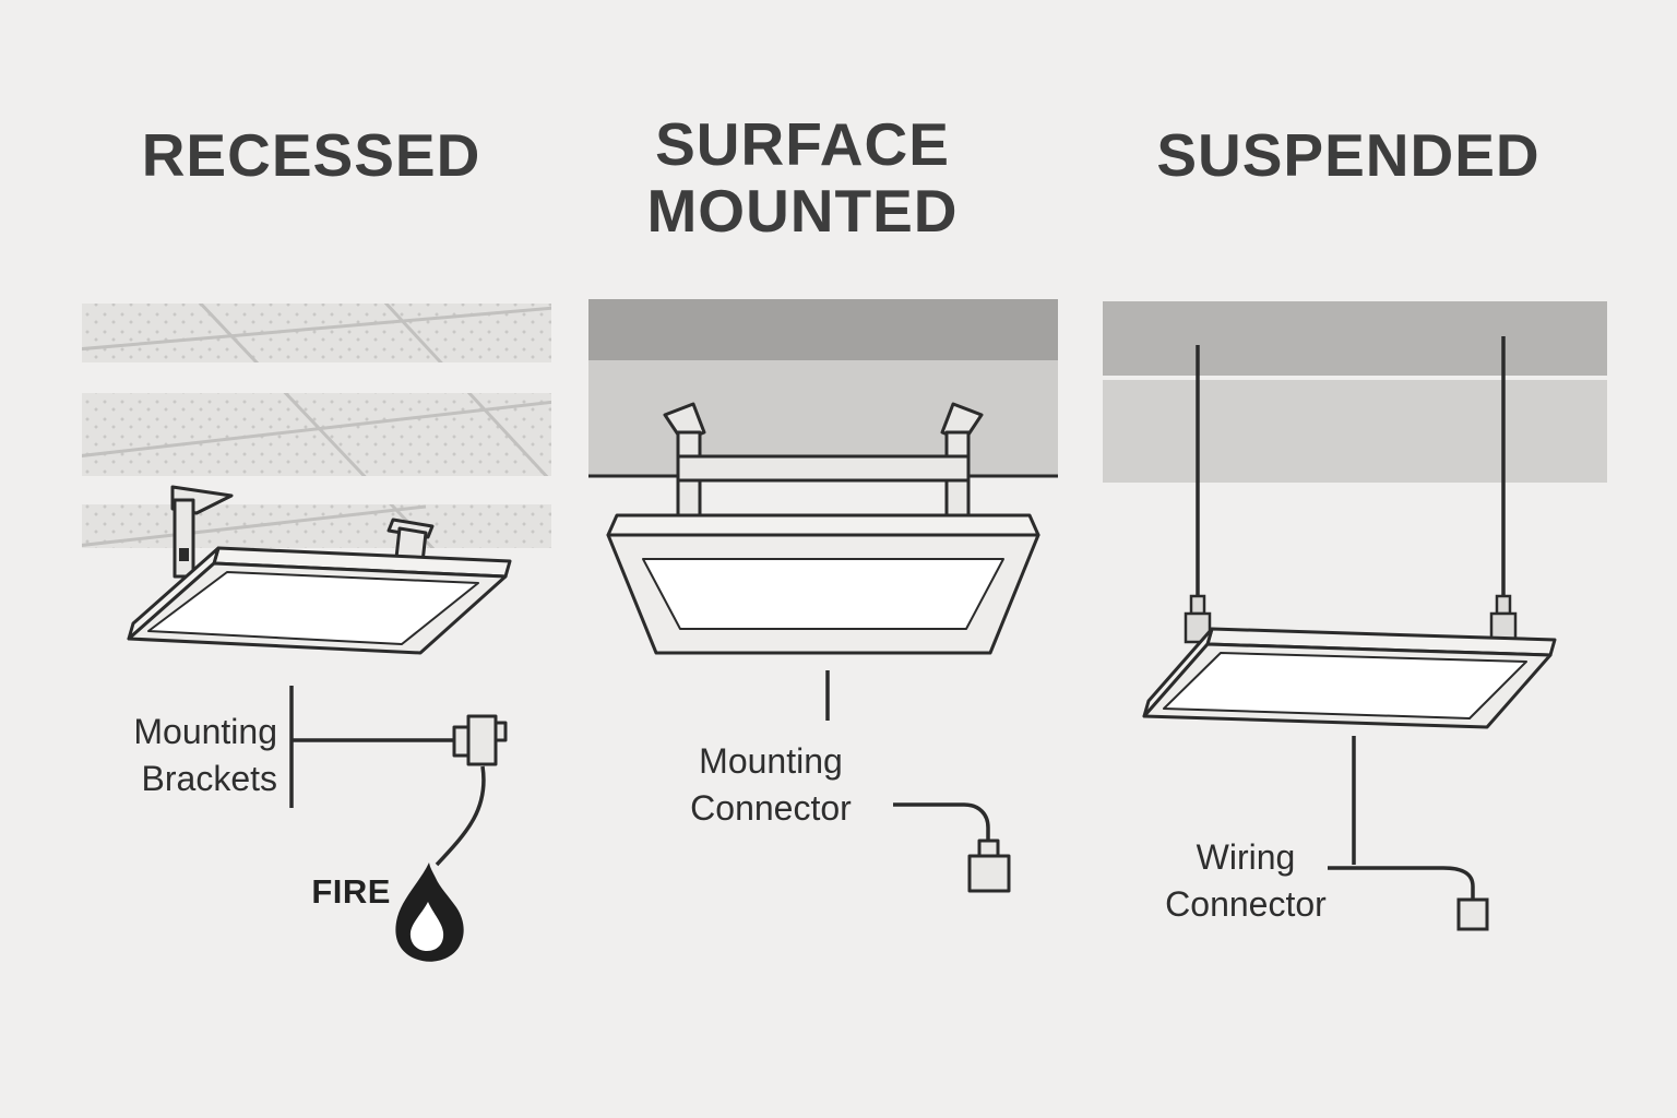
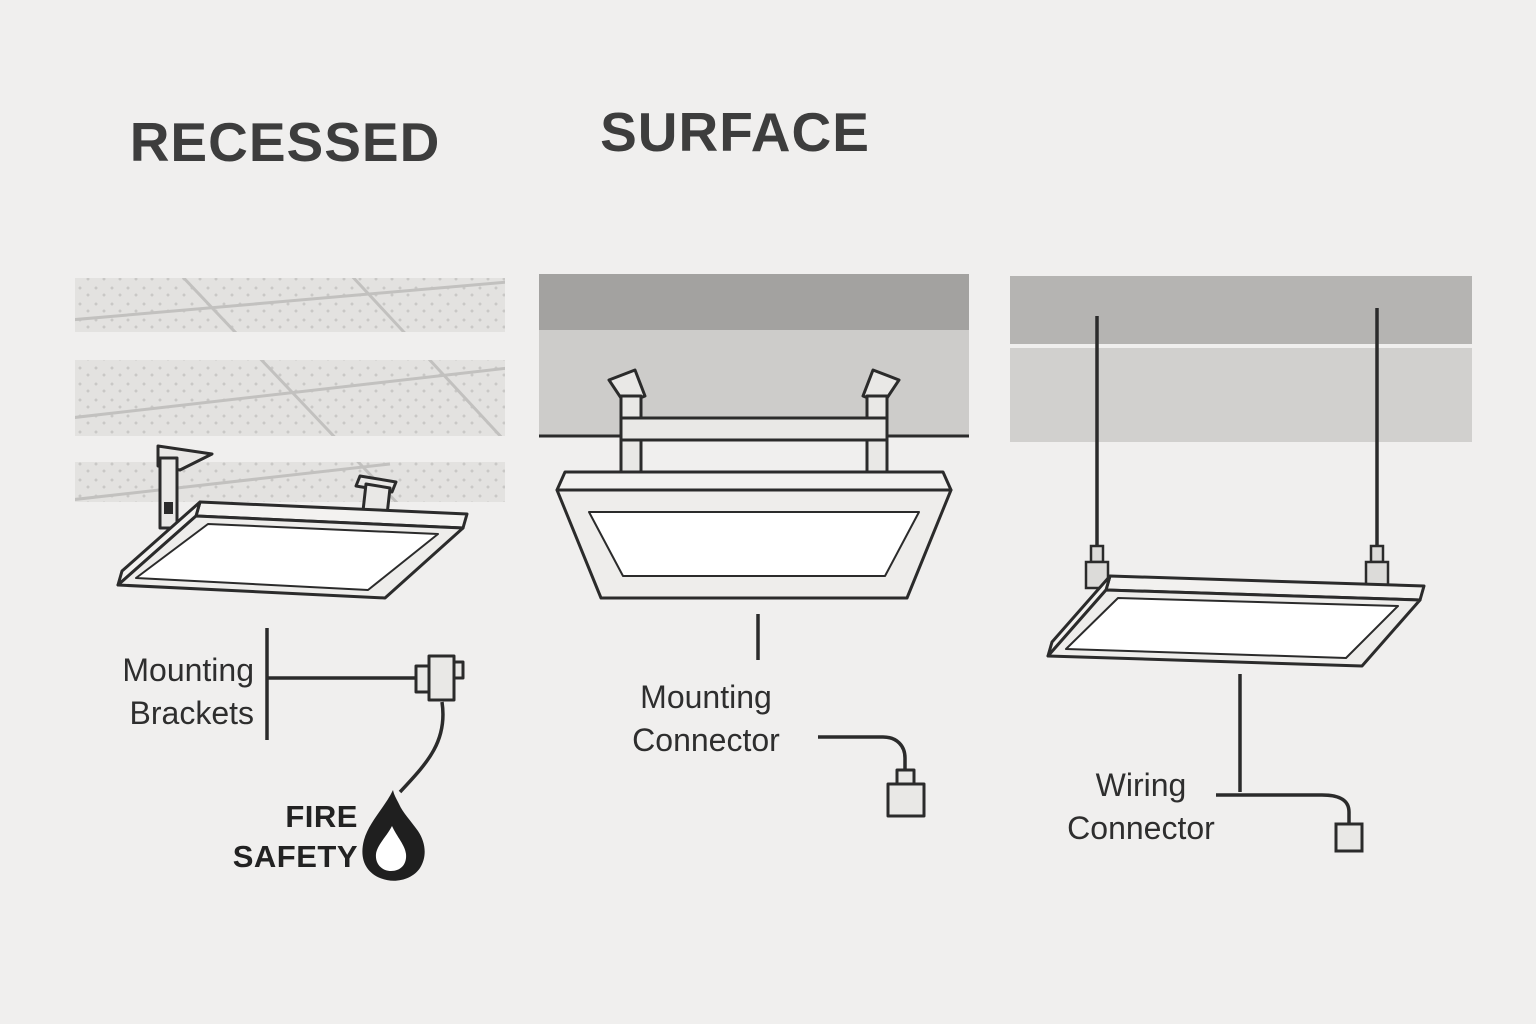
  RECESSED
  SURFACE
- MOUNTED
- SUSPENDED
  Mounting
  Brackets
  FIRE
+ SAFETY
  Mounting
  Connector
  Wiring
  Connector
